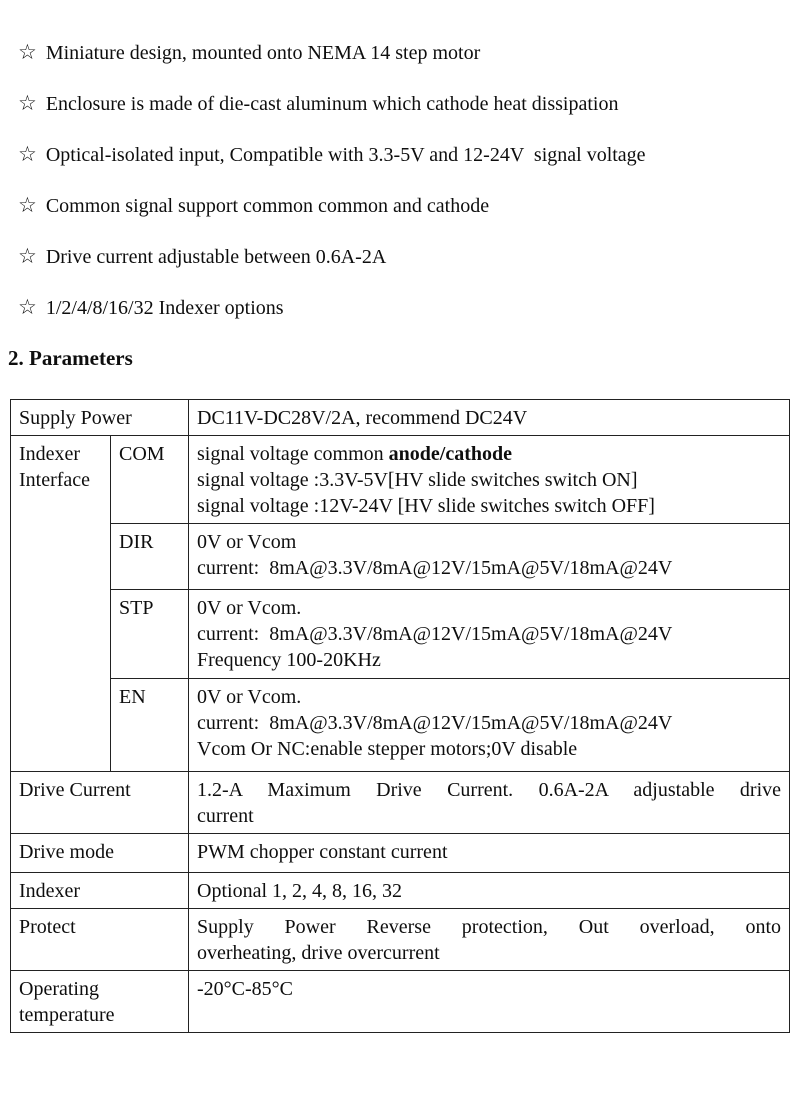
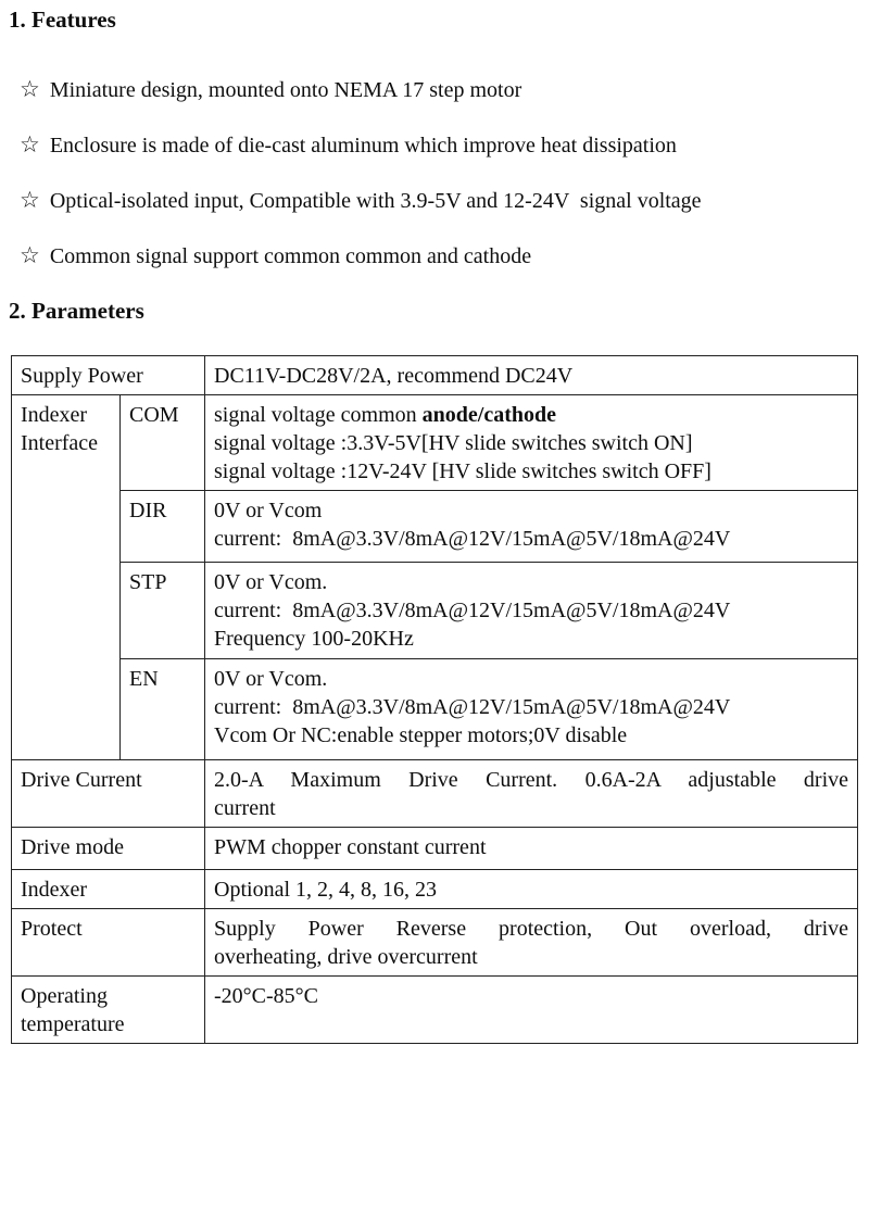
+ 1. Features
- ☆ Miniature design, mounted onto NEMA 14 step motor
+ ☆ Miniature design, mounted onto NEMA 17 step motor
- ☆ Enclosure is made of die-cast aluminum which cathode heat dissipation
+ ☆ Enclosure is made of die-cast aluminum which improve heat dissipation
- ☆ Optical-isolated input, Compatible with 3.3-5V and 12-24V signal voltage
+ ☆ Optical-isolated input, Compatible with 3.9-5V and 12-24V signal voltage
  ☆ Common signal support common common and cathode
- ☆ Drive current adjustable between 0.6A-2A
- ☆ 1/2/4/8/16/32 Indexer options
  2. Parameters
  Supply Power	DC11V-DC28V/2A, recommend DC24V
  Indexer Interface	COM	signal voltage common anode/cathode signal voltage :3.3V-5V[HV slide switches switch ON] signal voltage :12V-24V [HV slide switches switch OFF]
  DIR	0V or Vcom current: 8mA@3.3V/8mA@12V/15mA@5V/18mA@24V
  STP	0V or Vcom. current: 8mA@3.3V/8mA@12V/15mA@5V/18mA@24V Frequency 100-20KHz
  EN	0V or Vcom. current: 8mA@3.3V/8mA@12V/15mA@5V/18mA@24V Vcom Or NC:enable stepper motors;0V disable
- Drive Current	1.2-A Maximum Drive Current. 0.6A-2A adjustable drive current
+ Drive Current	2.0-A Maximum Drive Current. 0.6A-2A adjustable drive current
  Drive mode	PWM chopper constant current
- Indexer	Optional 1, 2, 4, 8, 16, 32
+ Indexer	Optional 1, 2, 4, 8, 16, 23
- Protect	Supply Power Reverse protection, Out overload, onto overheating, drive overcurrent
+ Protect	Supply Power Reverse protection, Out overload, drive overheating, drive overcurrent
  Operating temperature	-20°C-85°C
